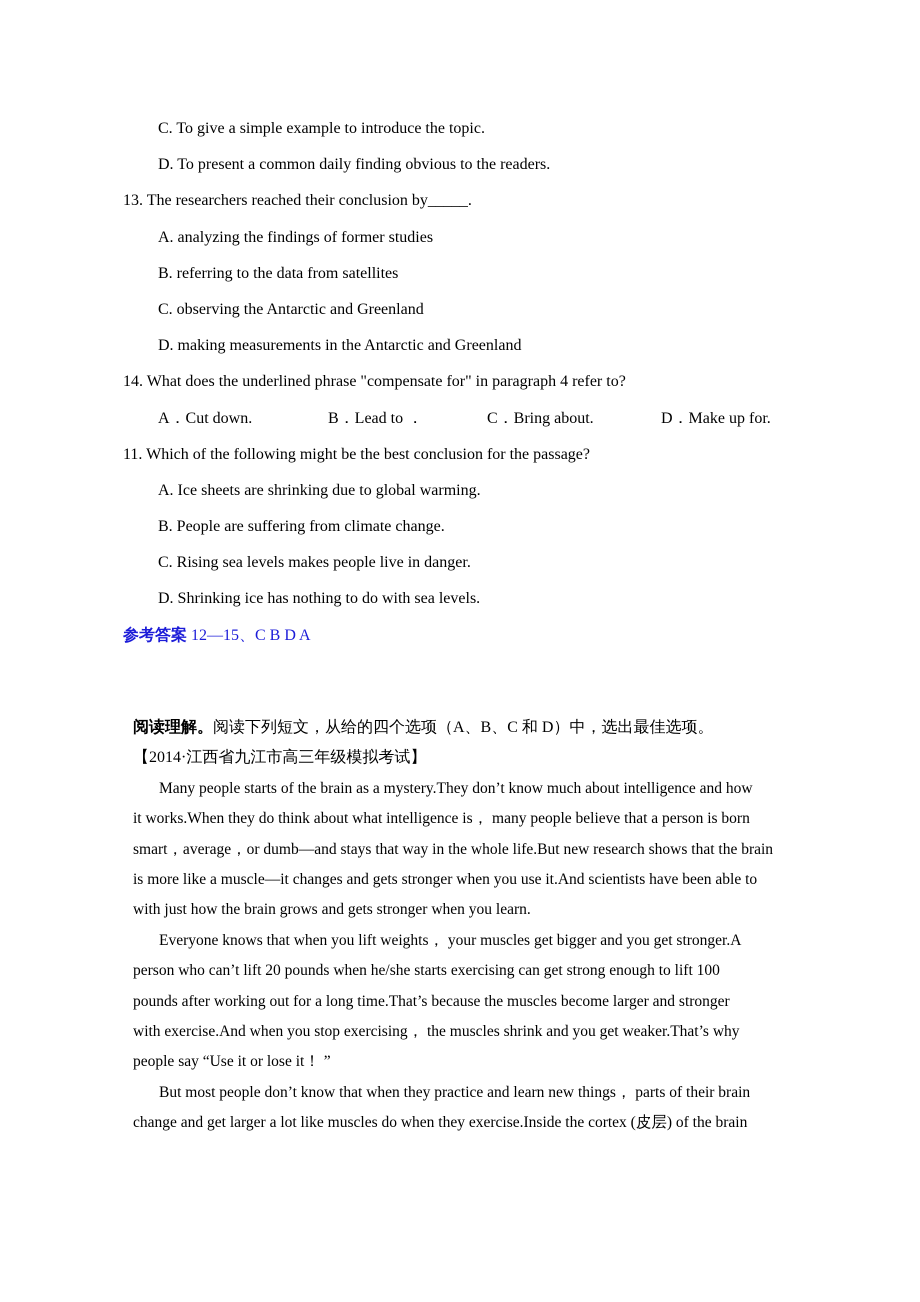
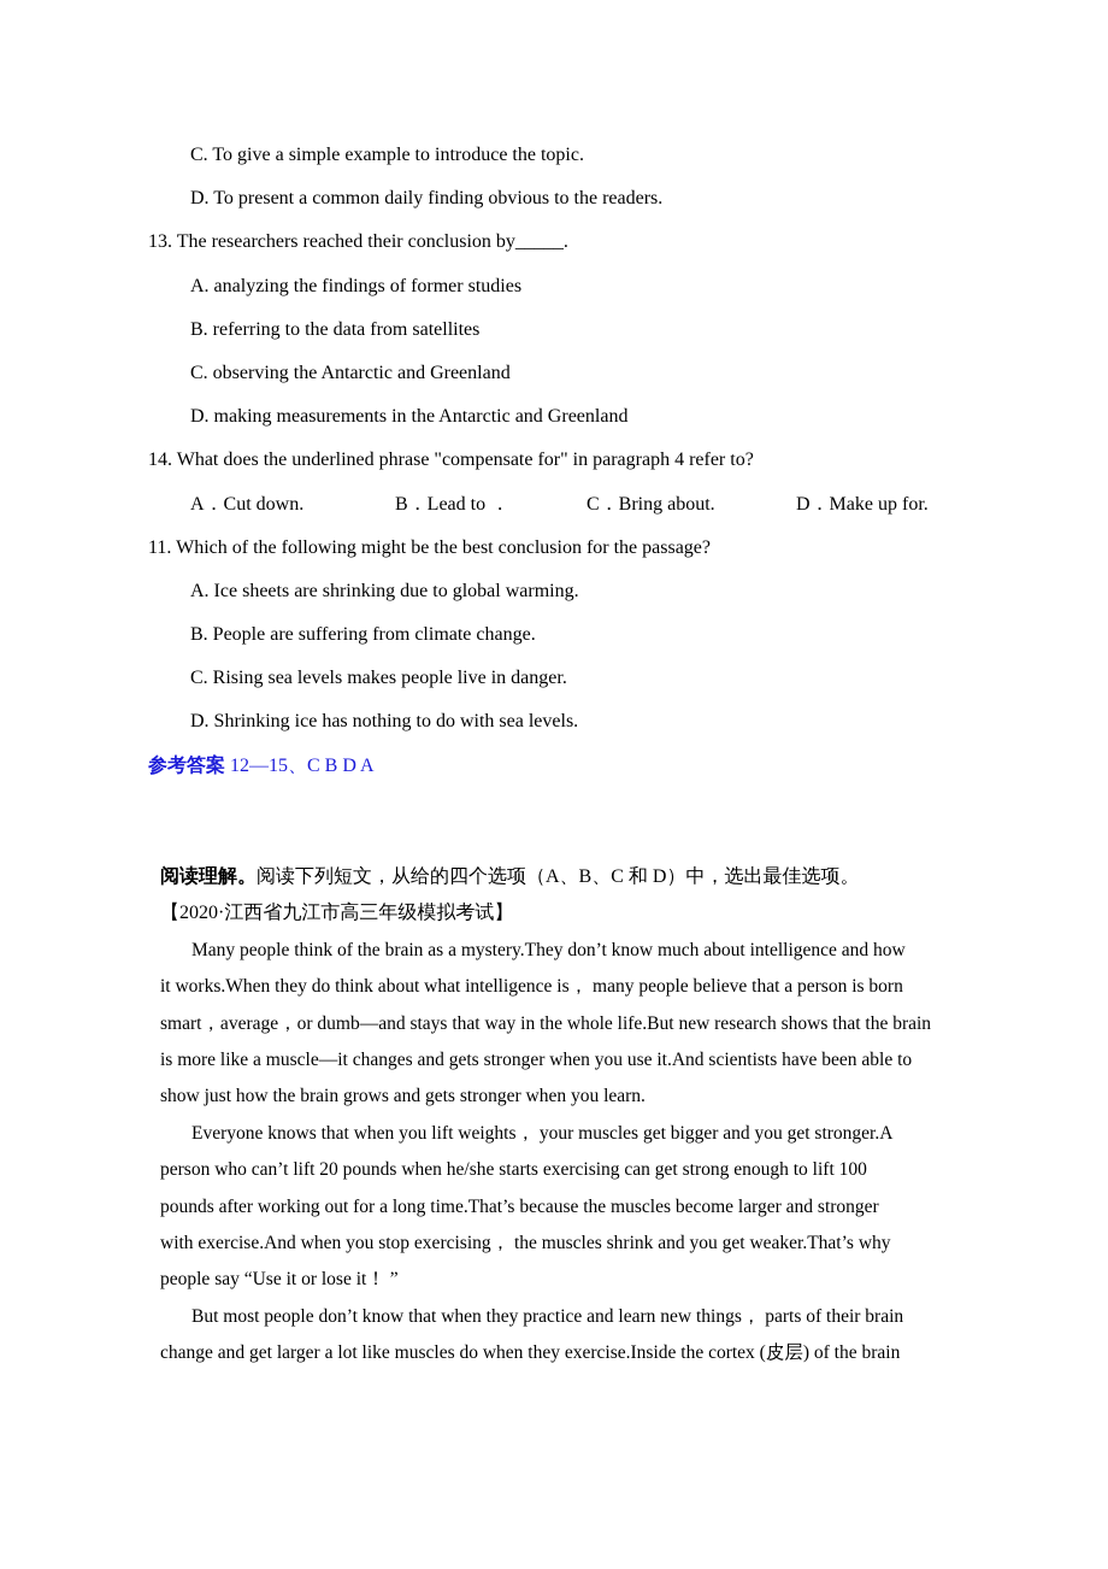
  C. To give a simple example to introduce the topic.
  D. To present a common daily finding obvious to the readers.
  13. The researchers reached their conclusion by_____.
  A. analyzing the findings of former studies
  B. referring to the data from satellites
  C. observing the Antarctic and Greenland
  D. making measurements in the Antarctic and Greenland
  14. What does the underlined phrase "compensate for" in paragraph 4 refer to?
  A．Cut down.
  B．Lead to ．
  C．Bring about.
  D．Make up for.
  11. Which of the following might be the best conclusion for the passage?
  A. Ice sheets are shrinking due to global warming.
  B. People are suffering from climate change.
  C. Rising sea levels makes people live in danger.
  D. Shrinking ice has nothing to do with sea levels.
  参考答案 12—15、C B D A
  阅读理解。阅读下列短文，从给的四个选项（A、B、C 和 D）中，选出最佳选项。
- 【2014·江西省九江市高三年级模拟考试】
+ 【2020·江西省九江市高三年级模拟考试】
- Many people starts of the brain as a mystery.They don’t know much about intelligence and how
+ Many people think of the brain as a mystery.They don’t know much about intelligence and how
  it works.When they do think about what intelligence is， many people believe that a person is born
  smart，average，or dumb—and stays that way in the whole life.But new research shows that the brain
  is more like a muscle—it changes and gets stronger when you use it.And scientists have been able to
- with just how the brain grows and gets stronger when you learn.
+ show just how the brain grows and gets stronger when you learn.
  Everyone knows that when you lift weights， your muscles get bigger and you get stronger.A
  person who can’t lift 20 pounds when he/she starts exercising can get strong enough to lift 100
  pounds after working out for a long time.That’s because the muscles become larger and stronger
  with exercise.And when you stop exercising， the muscles shrink and you get weaker.That’s why
  people say “Use it or lose it！ ”
  But most people don’t know that when they practice and learn new things， parts of their brain
  change and get larger a lot like muscles do when they exercise.Inside the cortex (皮层) of the brain
